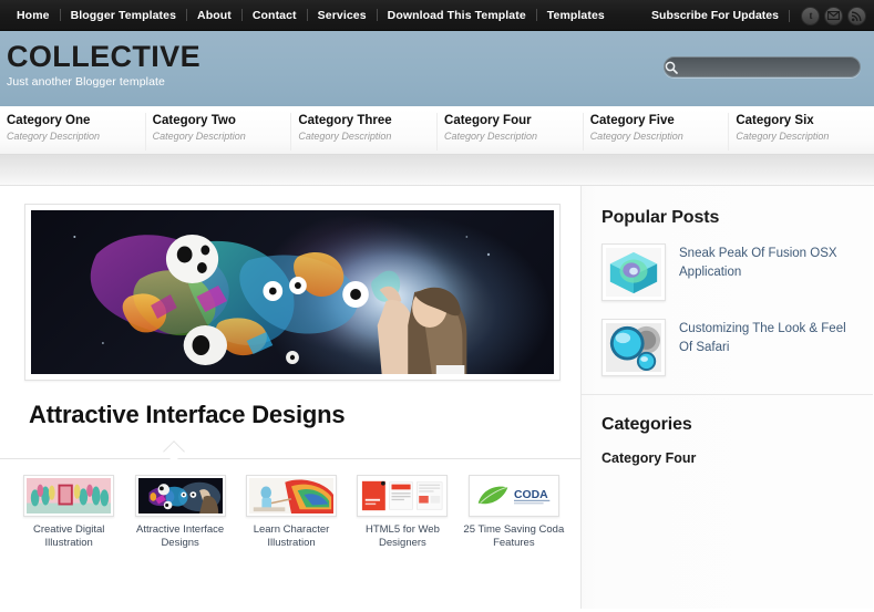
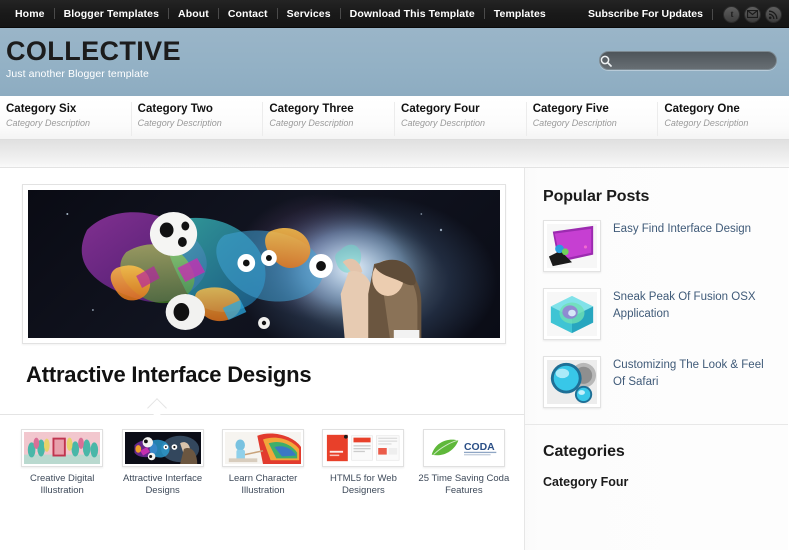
  Home
  Blogger Templates
  About
  Contact
  Services
  Download This Template
  Templates
  Subscribe For Updates
  t
  COLLECTIVE
  Just another Blogger template
- Category One
+ Category Six
  Category Description
  Category Two
  Category Description
  Category Three
  Category Description
  Category Four
  Category Description
  Category Five
  Category Description
- Category Six
+ Category One
  Category Description
  Attractive Interface Designs
  Creative Digital Illustration
  Attractive Interface Designs
  Learn Character Illustration
  HTML5 for Web Designers
  CODA
  25 Time Saving Coda Features
  Popular Posts
+ Easy Find Interface Design
  Sneak Peak Of Fusion OSX Application
  Customizing The Look & Feel Of Safari
  Categories
  Category Four
